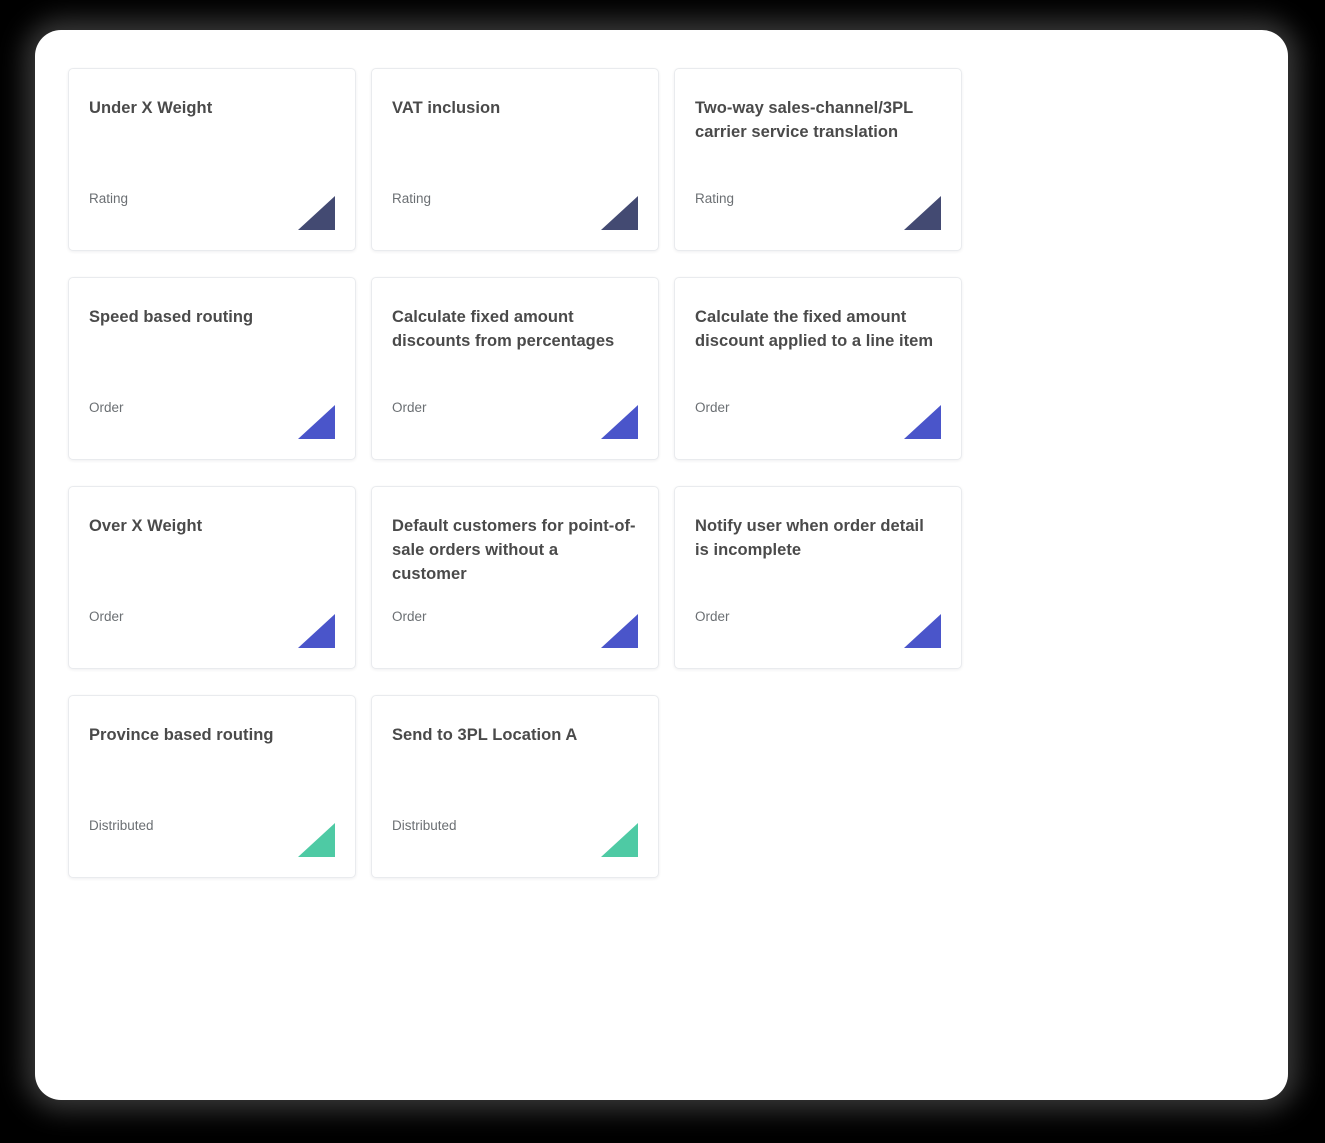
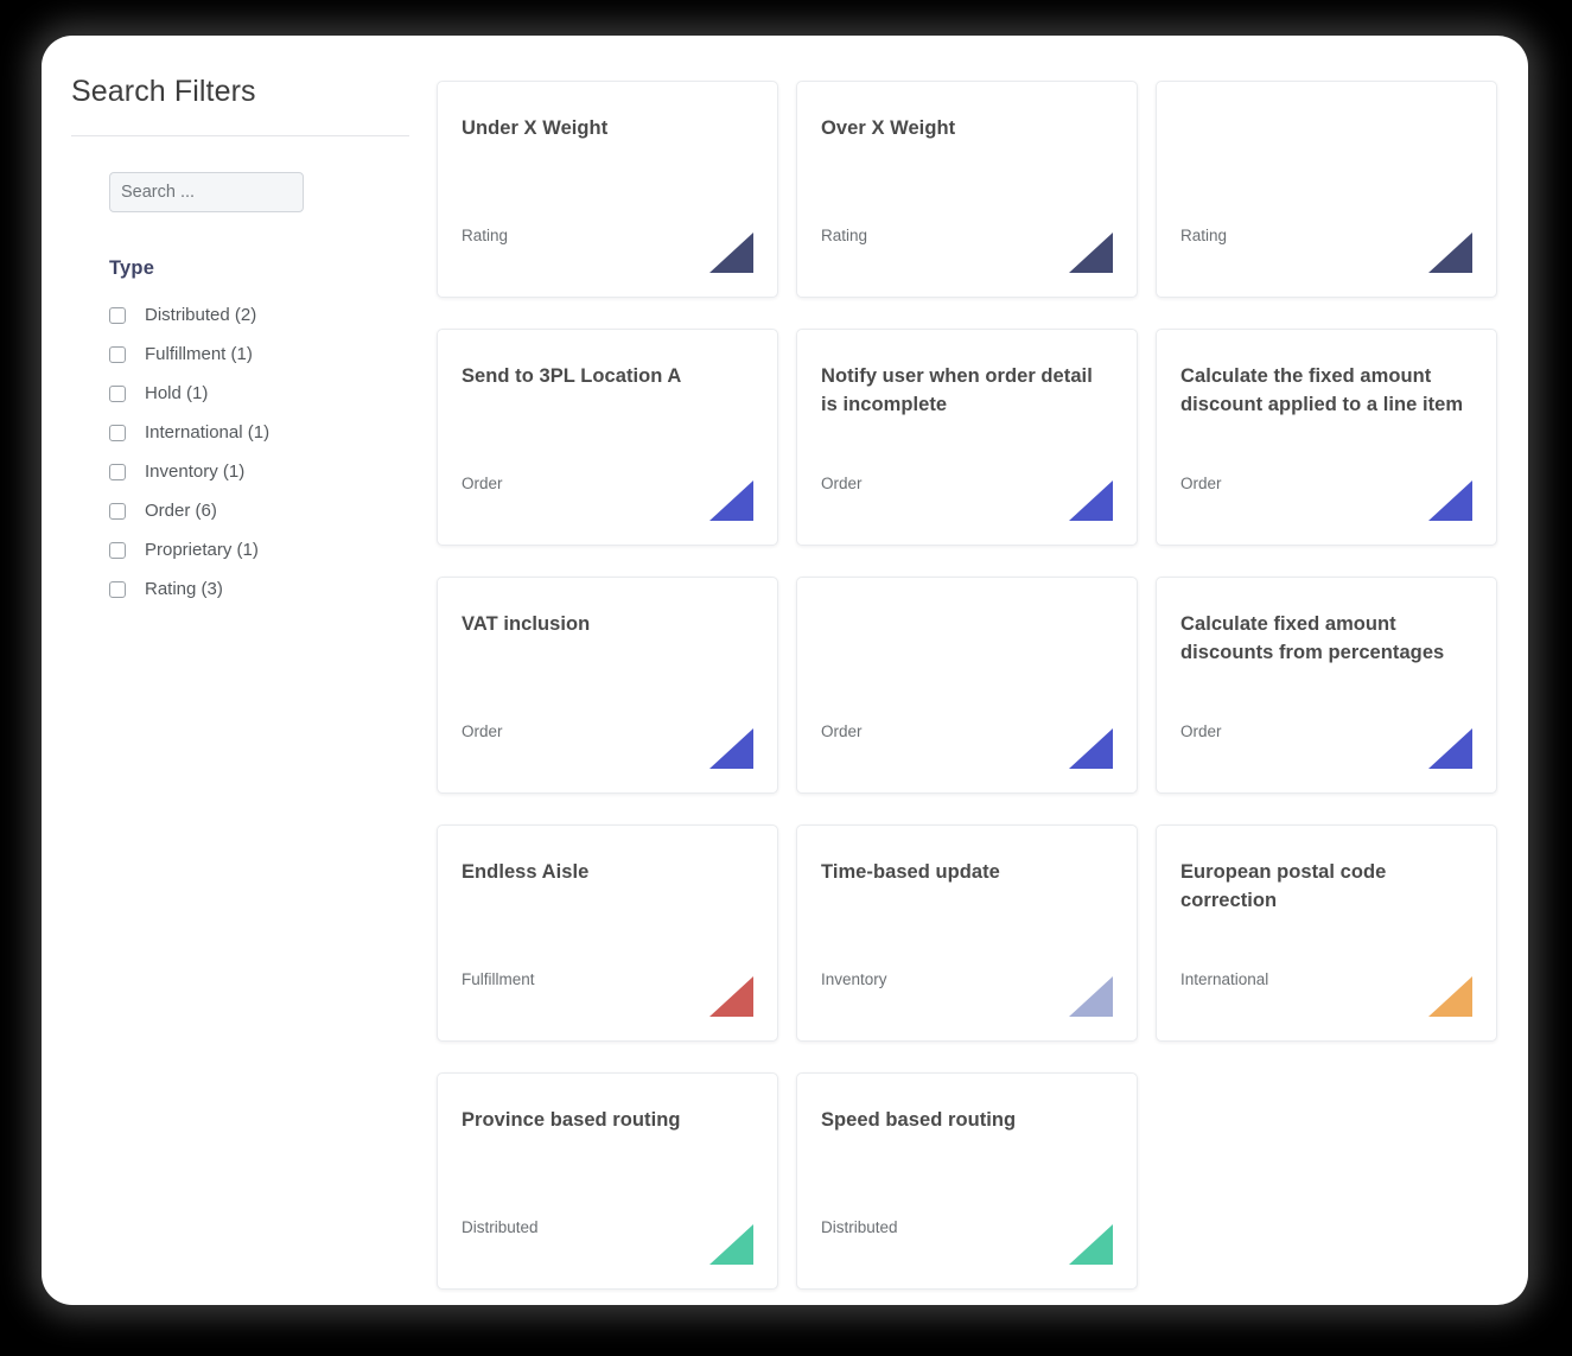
+ Search Filters
+ Search ...
+ Type
+ Distributed (2)
+ Fulfillment (1)
+ Hold (1)
+ International (1)
+ Inventory (1)
+ Order (6)
+ Proprietary (1)
+ Rating (3)
  Under X Weight
  Rating
- VAT inclusion
+ Over X Weight
  Rating
- Two-way sales-channel/3PL carrier service translation
  Rating
- Speed based routing
+ Send to 3PL Location A
  Order
- Calculate fixed amount discounts from percentages
+ Notify user when order detail is incomplete
  Order
  Calculate the fixed amount discount applied to a line item
  Order
- Over X Weight
+ VAT inclusion
  Order
- Default customers for point-of-sale orders without a customer
  Order
- Notify user when order detail is incomplete
+ Calculate fixed amount discounts from percentages
  Order
+ Endless Aisle
+ Fulfillment
+ Time-based update
+ Inventory
+ European postal code correction
+ International
  Province based routing
  Distributed
- Send to 3PL Location A
+ Speed based routing
  Distributed
